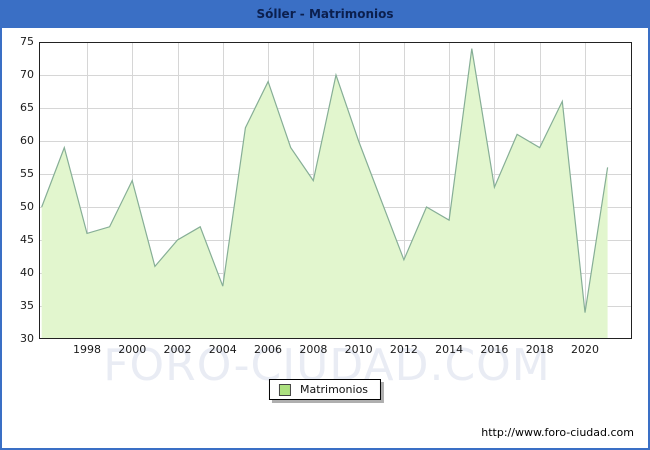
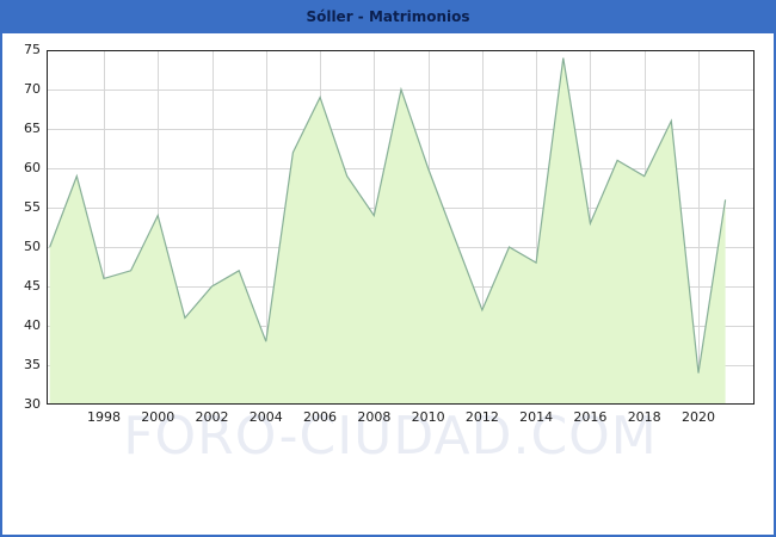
  Sóller - Matrimonios
  FORO-CIUDAD.COM
  30
  35
  40
  45
  50
  55
  60
  65
  70
  75
  1998
  2000
  2002
  2004
  2006
  2008
  2010
  2012
  2014
  2016
  2018
  2020
- Matrimonios
- http://www.foro-ciudad.com
